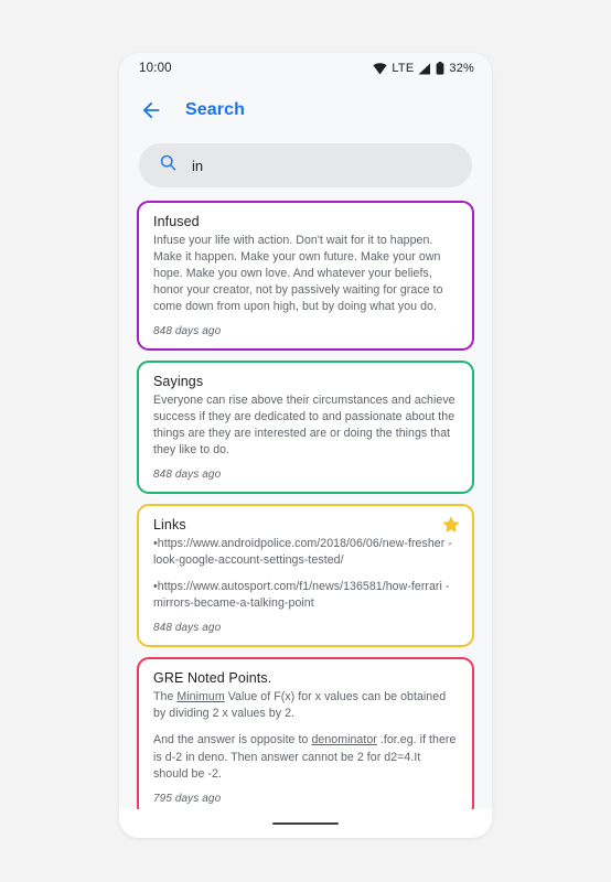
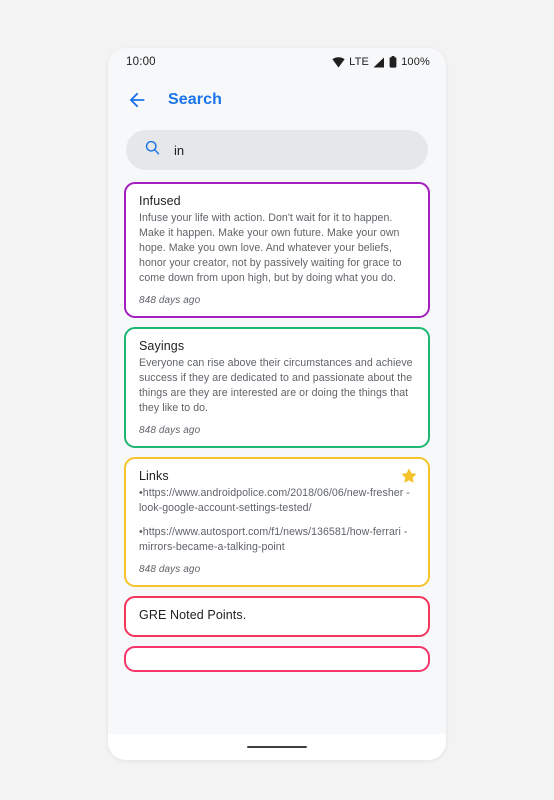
  10:00
  LTE
- 32%
+ 100%
  Search
  in
  Infused
  Infuse your life with action. Don't wait for it to happen. Make it happen. Make your own future. Make your own hope. Make you own love. And whatever your beliefs, honor your creator, not by passively waiting for grace to come down from upon high, but by doing what you do.
  848 days ago
  Sayings
  Everyone can rise above their circumstances and achieve success if they are dedicated to and passionate about the things are they are interested are or doing the things that they like to do.
  848 days ago
  Links
  •https://www.androidpolice.com/2018/06/06/new-fresher -look-google-account-settings-tested/
  •https://www.autosport.com/f1/news/136581/how-ferrari -mirrors-became-a-talking-point
  848 days ago
  GRE Noted Points.
- The Minimum Value of F(x) for x values can be obtained by dividing 2 x values by 2.
- And the answer is opposite to denominator .for.eg. if there is d-2 in deno. Then answer cannot be 2 for d2=4.It should be -2.
- 795 days ago
